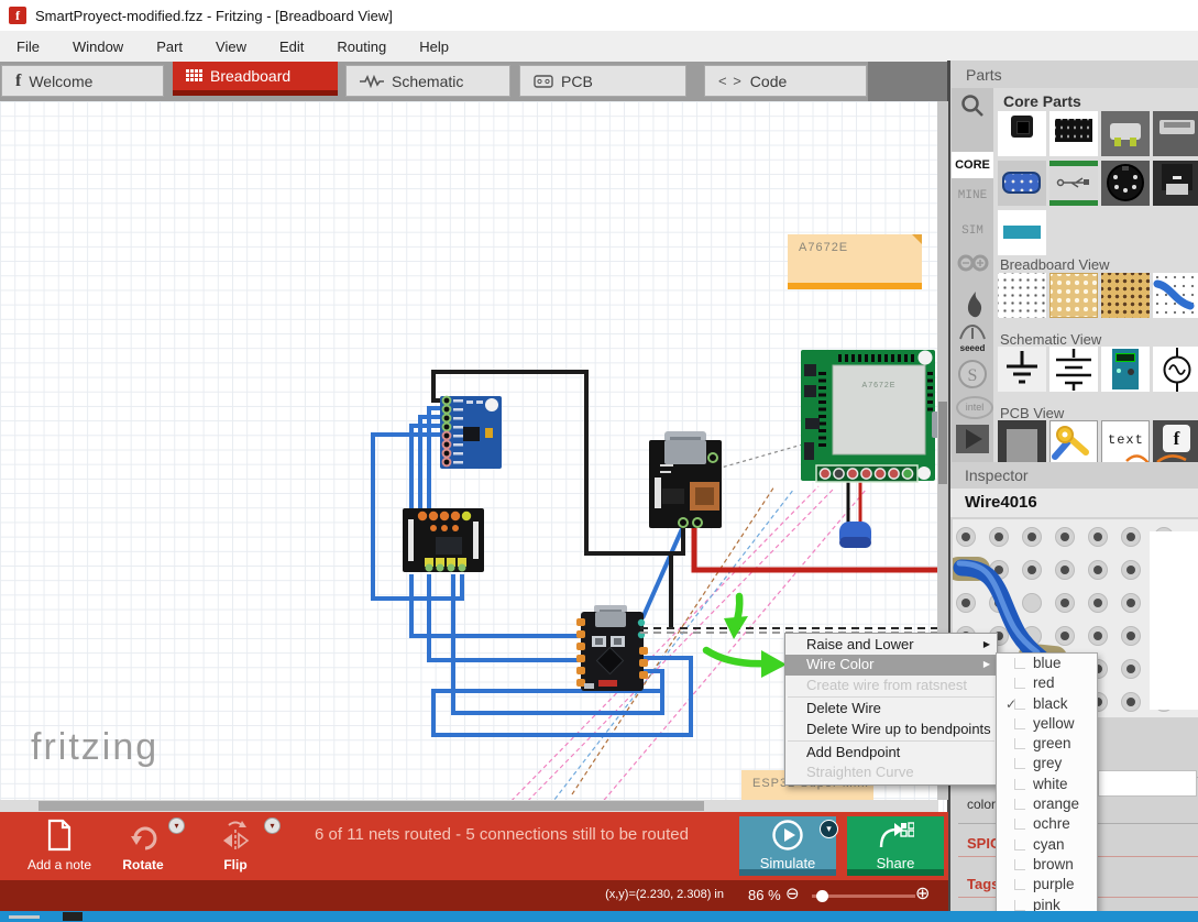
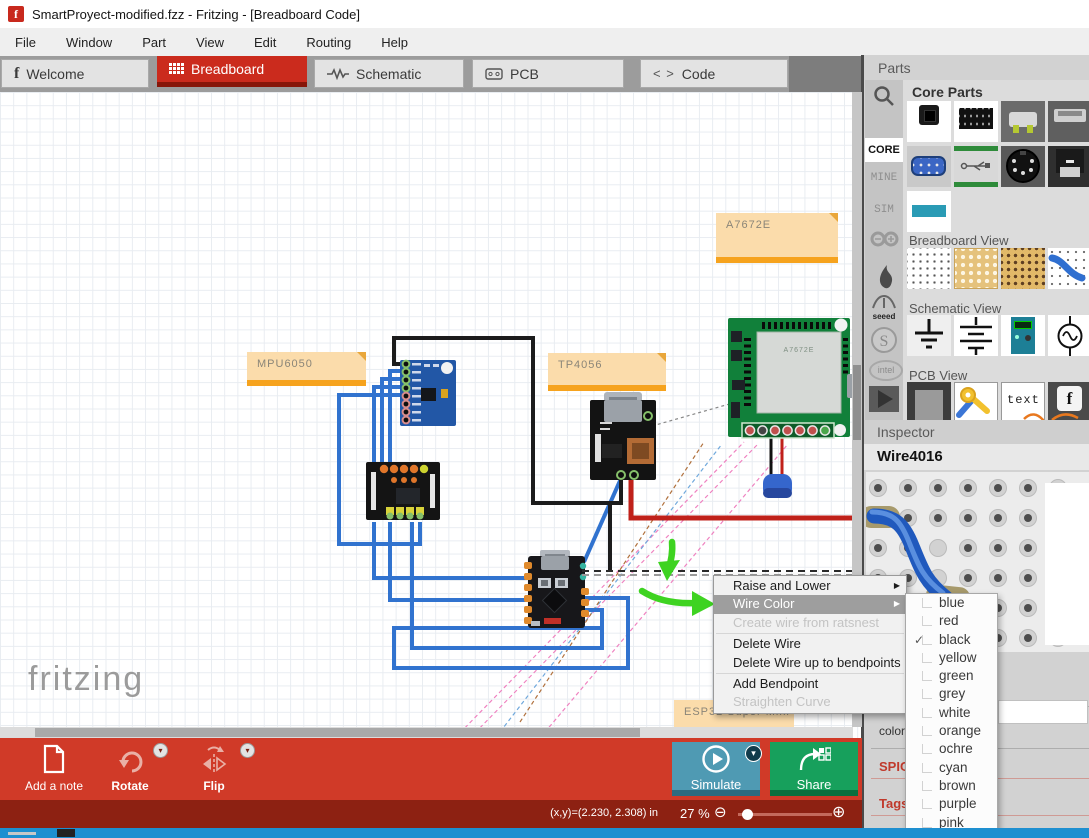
  f
- SmartProyect-modified.fzz - Fritzing - [Breadboard View]
+ SmartProyect-modified.fzz - Fritzing - [Breadboard Code]
  File
  Window
  Part
  View
  Edit
  Routing
  Help
  f
  Welcome
  Breadboard
  Schematic
  PCB
  < >
  Code
+ MPU6050
+ TP4056
  A7672E
  fritzing
  Parts
  CORE
  MINE
  SIM
  seeed
  S
  intel
  Core Parts
  Breadboard View
  Schematic View
  PCB View
  text
  f
  Inspector
  Wire4016
  color
  Tag
  Raise and Lower
  ▶
  Wire Color
  ▶
  Create wire from ratsnest
  Delete Wire
  Delete Wire up to bendpoints
  Add Bendpoint
  Straighten Curve
  blue
  red
  ✓
  black
  yellow
  green
  grey
  white
  orange
  ochre
  cyan
  brown
  purple
  pink
  Add a note
  Rotate
  ▾
  Flip
  ▾
- 6 of 11 nets routed - 5 connections still to be routed
  Simulate
  ▾
  Share
  (x,y)=(2.230, 2.308) in
- 86 %
+ 27 %
  ⊖
  ⊕
